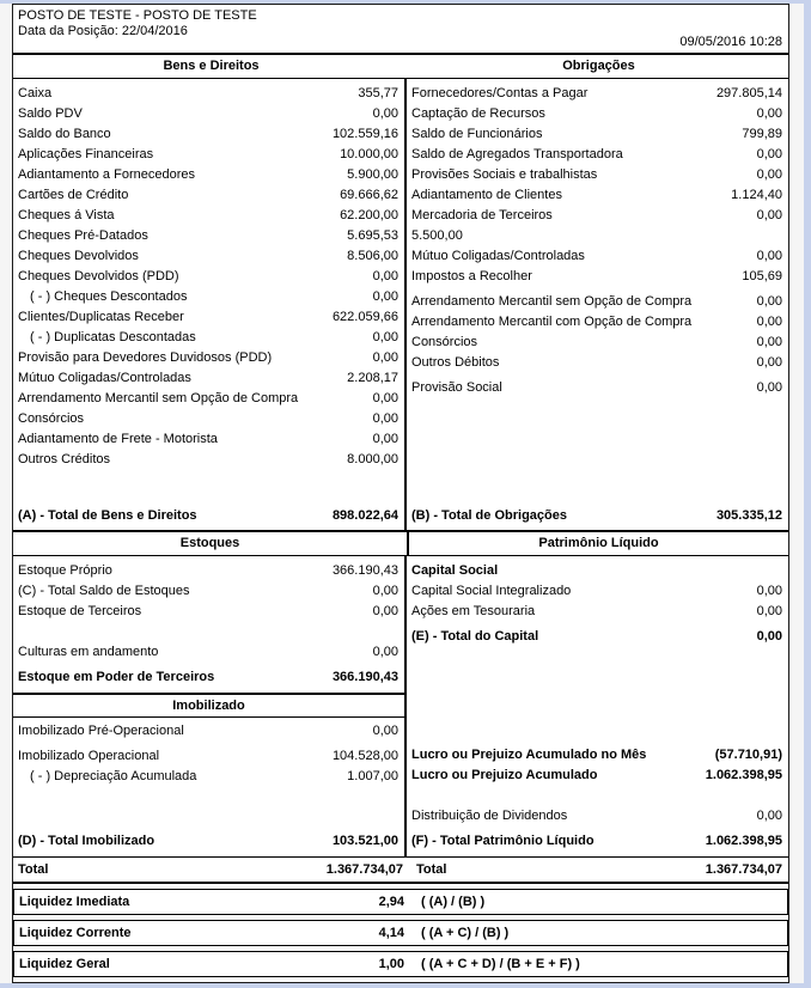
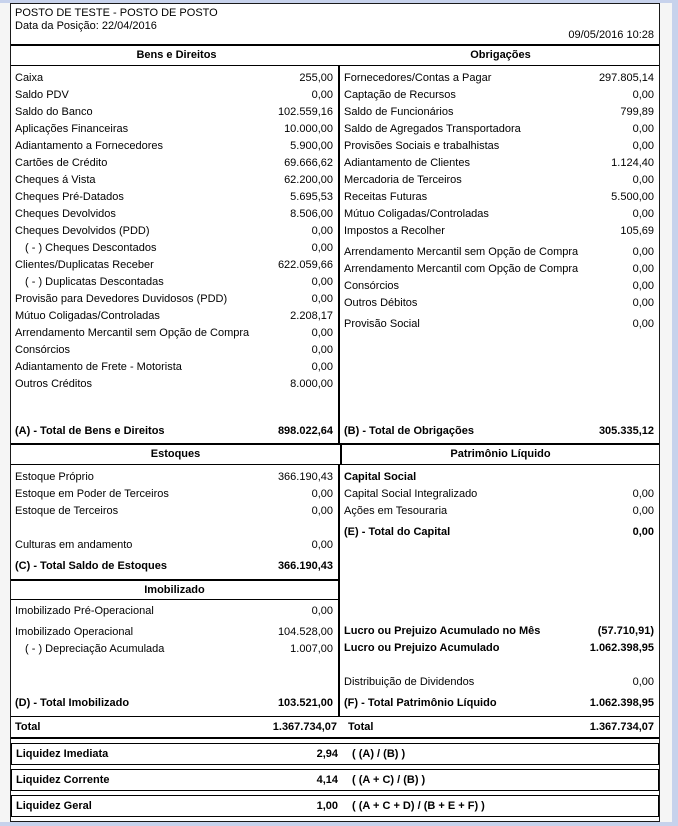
- POSTO DE TESTE - POSTO DE TESTE
+ POSTO DE TESTE - POSTO DE POSTO
  Data da Posição: 22/04/2016
  09/05/2016 10:28
  Bens e Direitos
  Obrigações
  Caixa
- 355,77
+ 255,00
  Saldo PDV
  0,00
  Saldo do Banco
  102.559,16
  Aplicações Financeiras
  10.000,00
  Adiantamento a Fornecedores
  5.900,00
  Cartões de Crédito
  69.666,62
  Cheques á Vista
  62.200,00
  Cheques Pré-Datados
  5.695,53
  Cheques Devolvidos
  8.506,00
  Cheques Devolvidos (PDD)
  0,00
  ( - ) Cheques Descontados
  0,00
  Clientes/Duplicatas Receber
  622.059,66
  ( - ) Duplicatas Descontadas
  0,00
  Provisão para Devedores Duvidosos (PDD)
  0,00
  Mútuo Coligadas/Controladas
  2.208,17
  Arrendamento Mercantil sem Opção de Compra
  0,00
  Consórcios
  0,00
  Adiantamento de Frete - Motorista
  0,00
  Outros Créditos
  8.000,00
  (A) - Total de Bens e Direitos
  898.022,64
  Fornecedores/Contas a Pagar
  297.805,14
  Captação de Recursos
  0,00
  Saldo de Funcionários
  799,89
  Saldo de Agregados Transportadora
  0,00
  Provisões Sociais e trabalhistas
  0,00
  Adiantamento de Clientes
  1.124,40
  Mercadoria de Terceiros
  0,00
+ Receitas Futuras
  5.500,00
  Mútuo Coligadas/Controladas
  0,00
  Impostos a Recolher
  105,69
  Arrendamento Mercantil sem Opção de Compra
  0,00
  Arrendamento Mercantil com Opção de Compra
  0,00
  Consórcios
  0,00
  Outros Débitos
  0,00
  Provisão Social
  0,00
  (B) - Total de Obrigações
  305.335,12
  Estoques
  Patrimônio Líquido
  Estoque Próprio
  366.190,43
- (C) - Total Saldo de Estoques
+ Estoque em Poder de Terceiros
  0,00
  Estoque de Terceiros
  0,00
  Culturas em andamento
  0,00
- Estoque em Poder de Terceiros
+ (C) - Total Saldo de Estoques
  366.190,43
  Imobilizado
  Imobilizado Pré-Operacional
  0,00
  Imobilizado Operacional
  104.528,00
  ( - ) Depreciação Acumulada
  1.007,00
  (D) - Total Imobilizado
  103.521,00
  Capital Social
  Capital Social Integralizado
  0,00
  Ações em Tesouraria
  0,00
  (E) - Total do Capital
  0,00
  Lucro ou Prejuizo Acumulado no Mês
  (57.710,91)
  Lucro ou Prejuizo Acumulado
  1.062.398,95
  Distribuição de Dividendos
  0,00
  (F) - Total Patrimônio Líquido
  1.062.398,95
  Total
  1.367.734,07
  Total
  1.367.734,07
  Liquidez Imediata
  2,94
  ( (A) / (B) )
  Liquidez Corrente
  4,14
  ( (A + C) / (B) )
  Liquidez Geral
  1,00
  ( (A + C + D) / (B + E + F) )
